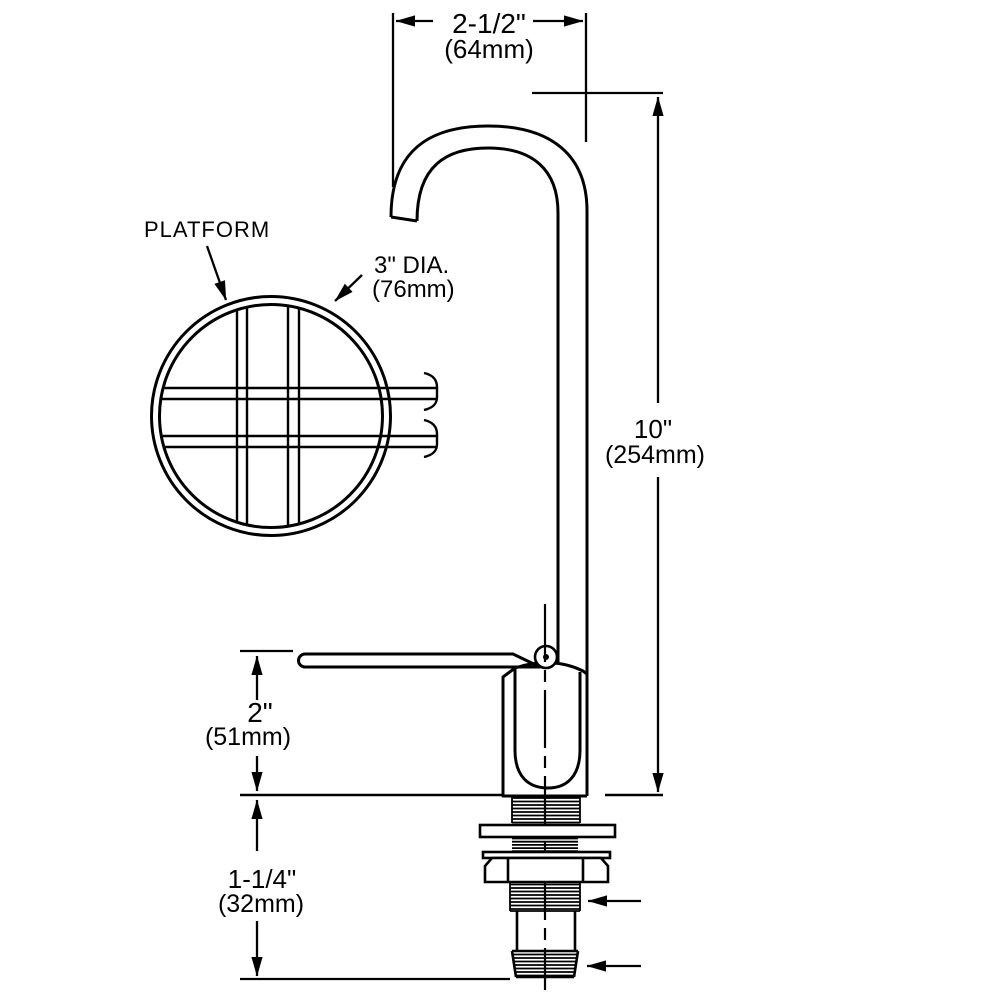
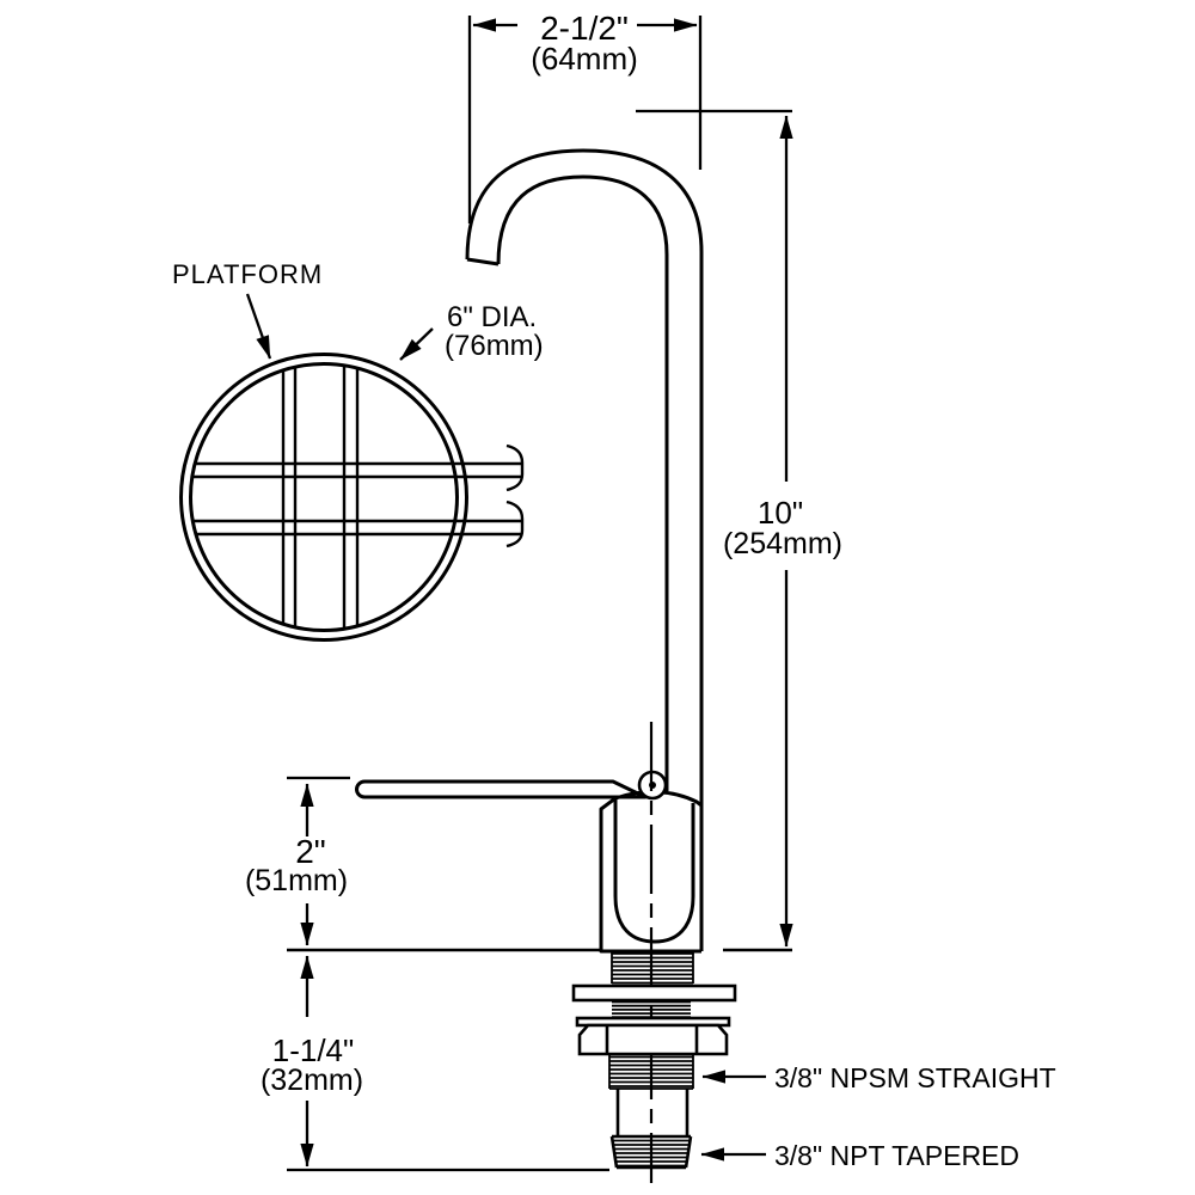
  2-1/2"
  (64mm)
  10"
  (254mm)
  2"
  (51mm)
  1-1/4"
  (32mm)
  PLATFORM
- 3" DIA.
+ 6" DIA.
  (76mm)
+ 3/8" NPSM STRAIGHT
+ 3/8" NPT TAPERED
